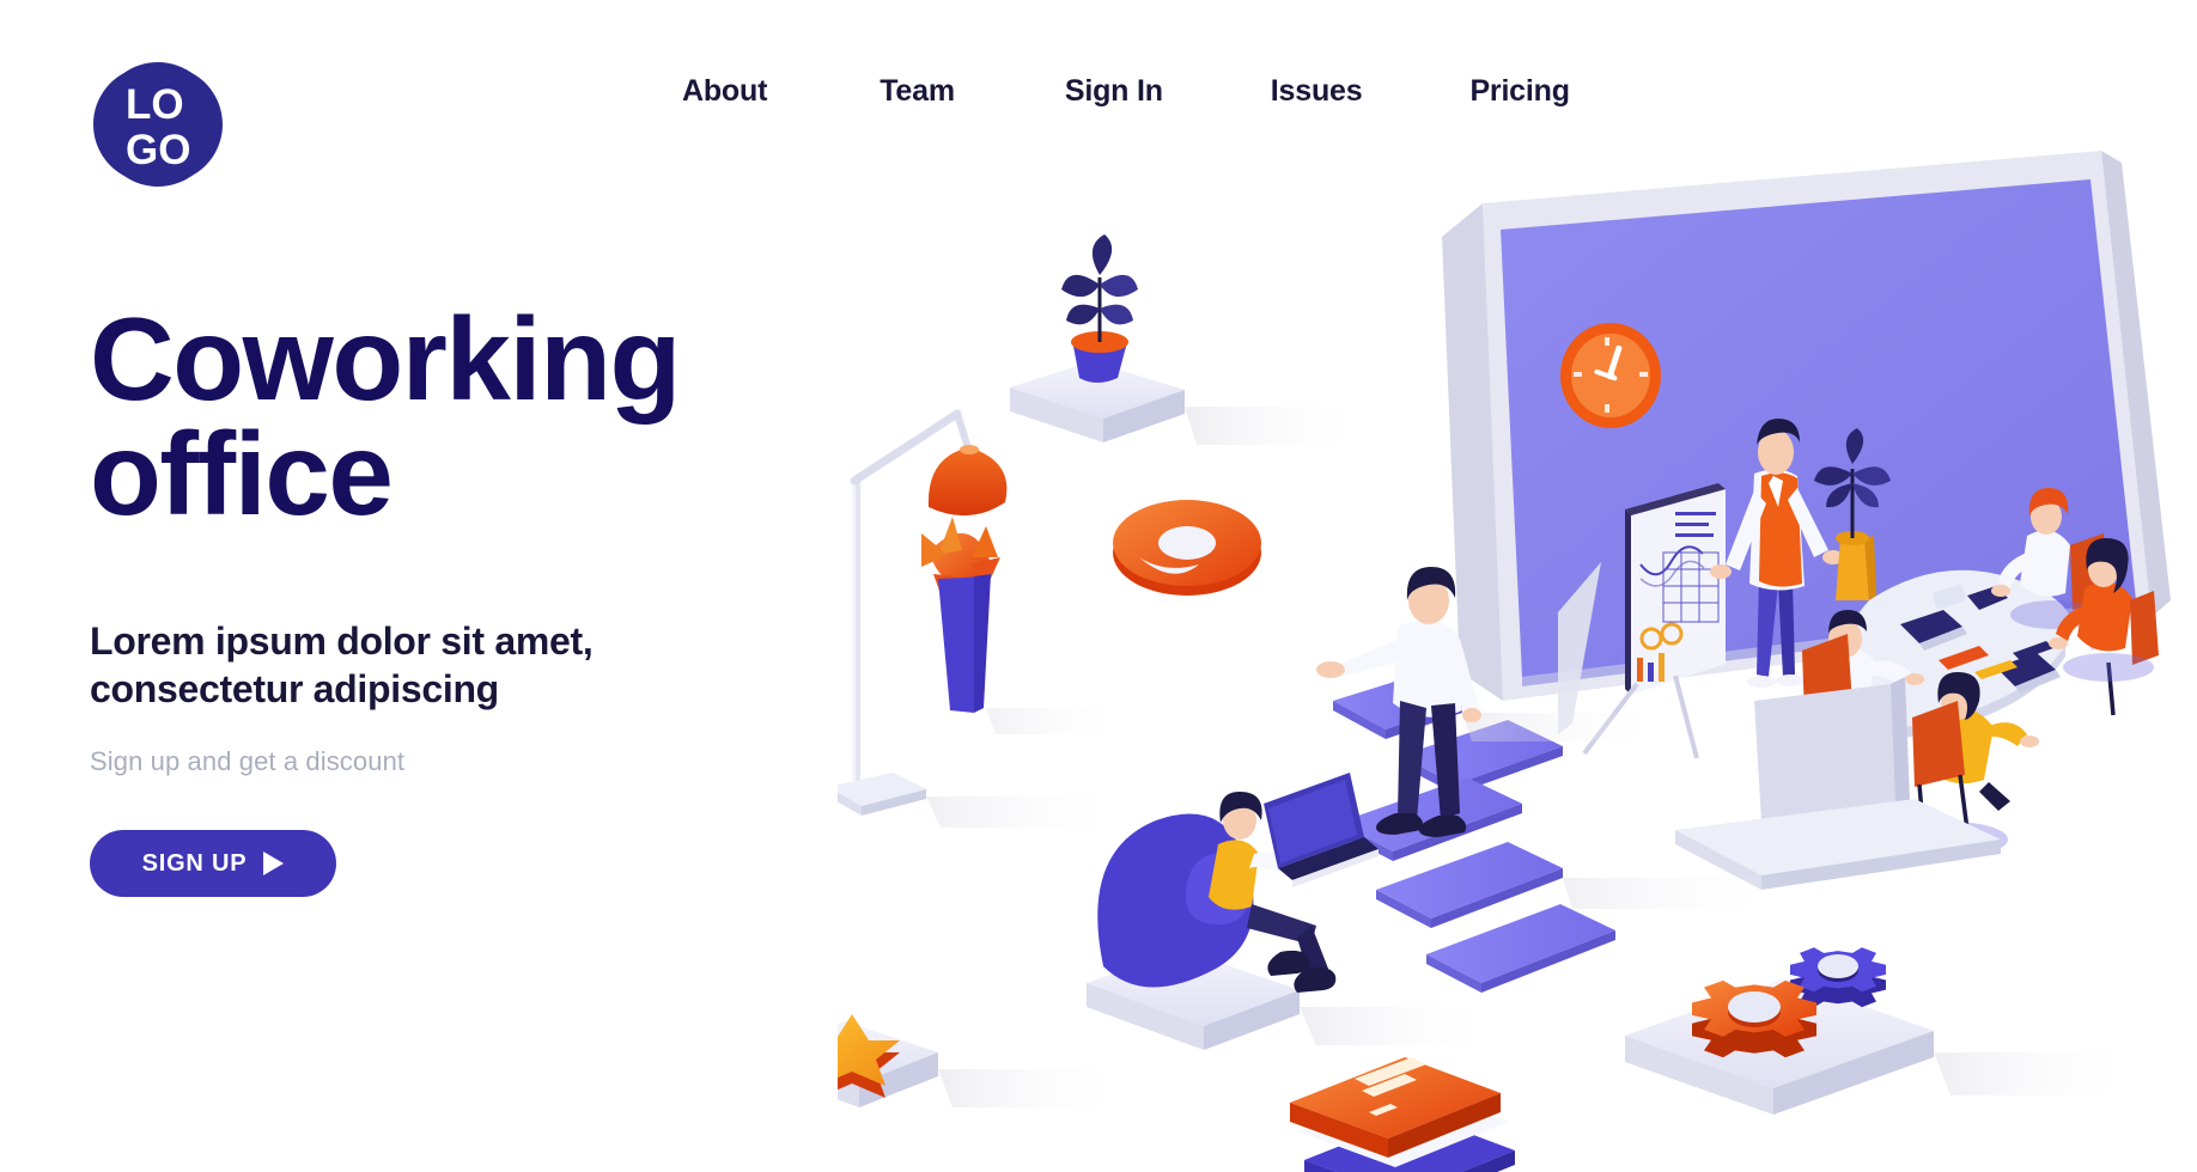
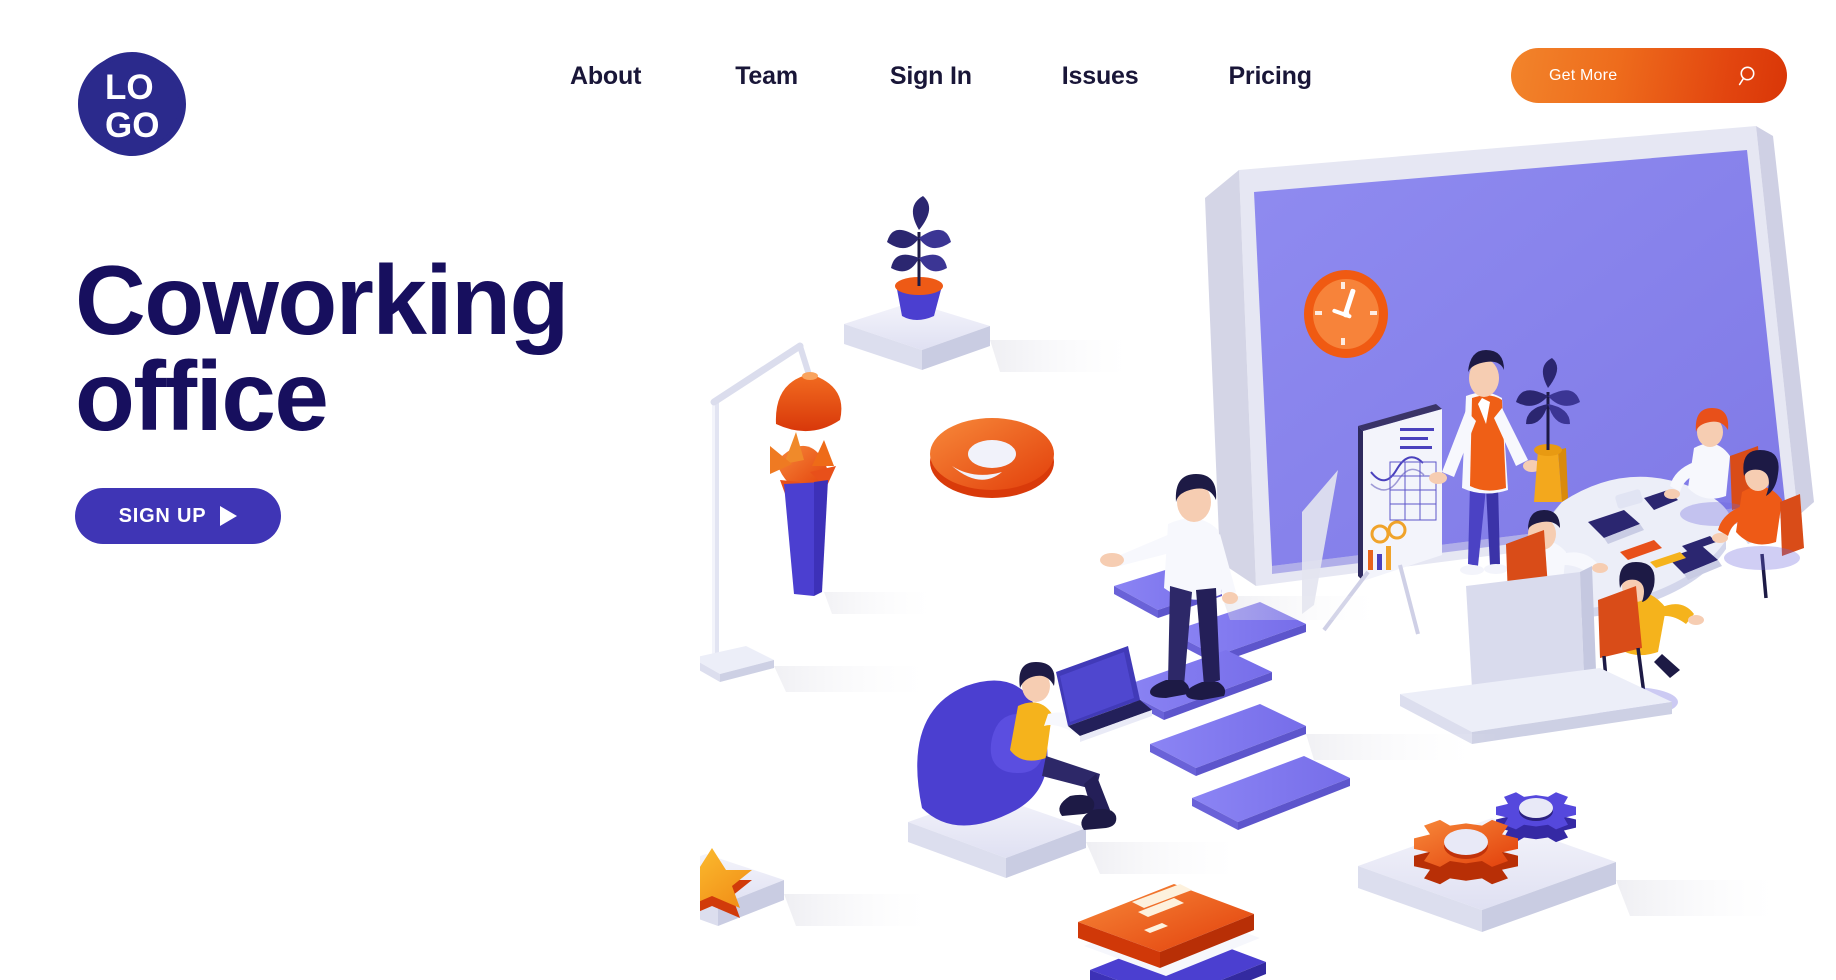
  LO
  GO
  About
  Team
  Sign In
  Issues
  Pricing
+ Get More
  Coworking
  office
- Lorem ipsum dolor sit amet,
- consectetur adipiscing
- Sign up and get a discount
  SIGN UP
